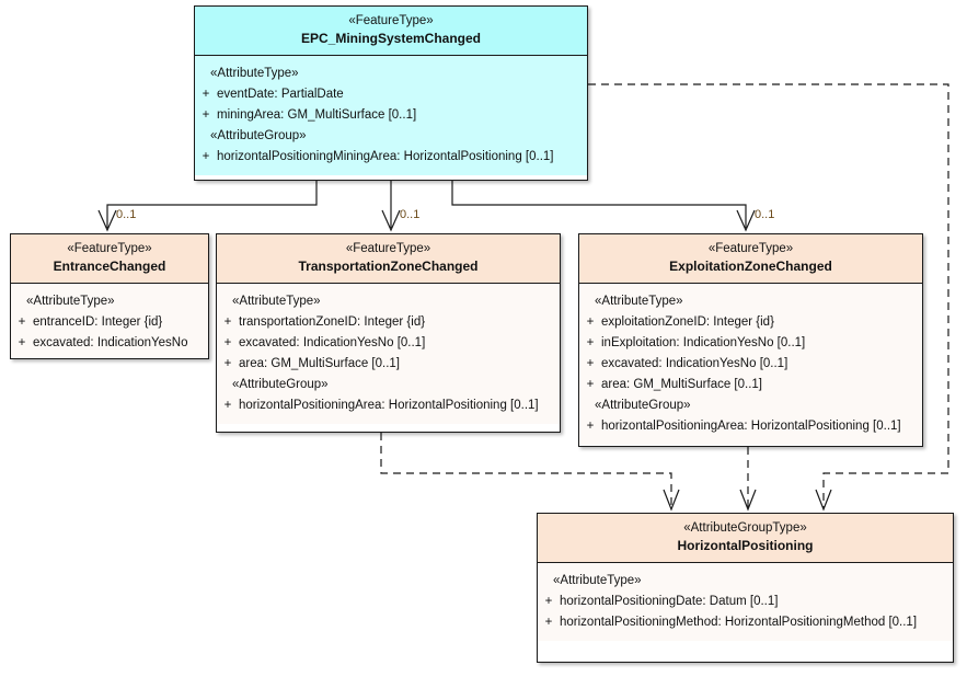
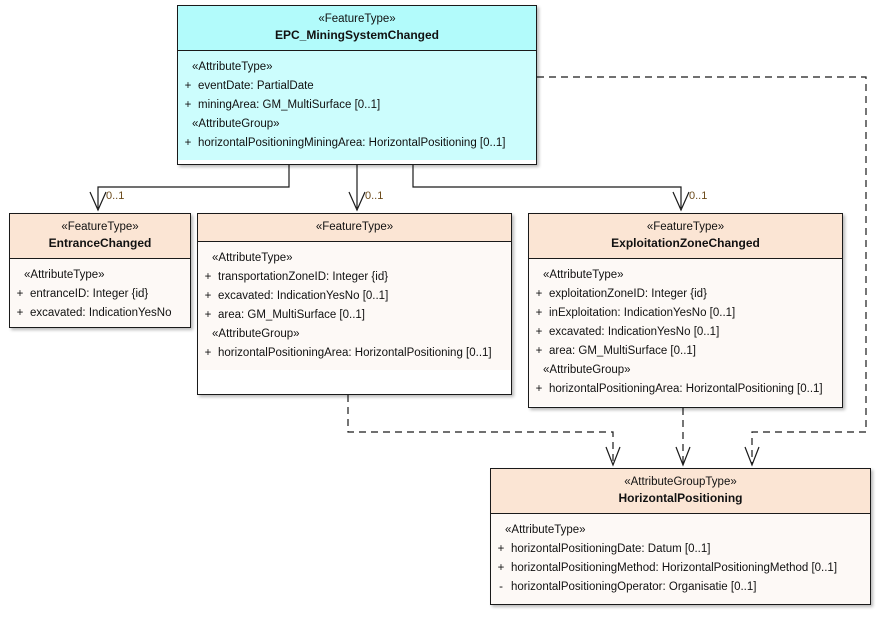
  0..1
  0..1
  0..1
  «FeatureType»
  EPC_MiningSystemChanged
  «AttributeType»
  +
  eventDate: PartialDate
  +
  miningArea: GM_MultiSurface [0..1]
  «AttributeGroup»
  +
  horizontalPositioningMiningArea: HorizontalPositioning [0..1]
  «FeatureType»
  EntranceChanged
  «AttributeType»
  +
  entranceID: Integer {id}
  +
  excavated: IndicationYesNo
  «FeatureType»
- TransportationZoneChanged
  «AttributeType»
  +
  transportationZoneID: Integer {id}
  +
  excavated: IndicationYesNo [0..1]
  +
  area: GM_MultiSurface [0..1]
  «AttributeGroup»
  +
  horizontalPositioningArea: HorizontalPositioning [0..1]
  «FeatureType»
  ExploitationZoneChanged
  «AttributeType»
  +
  exploitationZoneID: Integer {id}
  +
  inExploitation: IndicationYesNo [0..1]
  +
  excavated: IndicationYesNo [0..1]
  +
  area: GM_MultiSurface [0..1]
  «AttributeGroup»
  +
  horizontalPositioningArea: HorizontalPositioning [0..1]
  «AttributeGroupType»
  HorizontalPositioning
  «AttributeType»
  +
  horizontalPositioningDate: Datum [0..1]
  +
  horizontalPositioningMethod: HorizontalPositioningMethod [0..1]
+ -
+ horizontalPositioningOperator: Organisatie [0..1]
